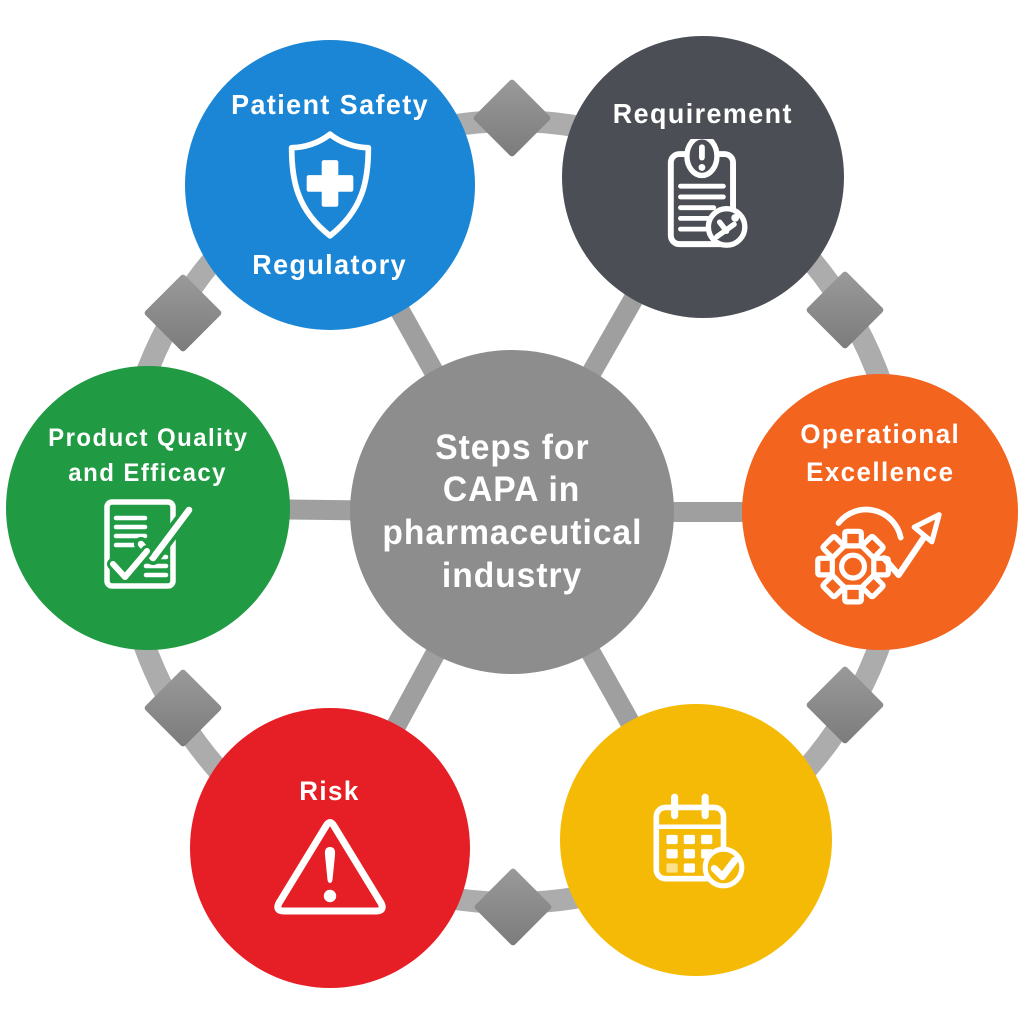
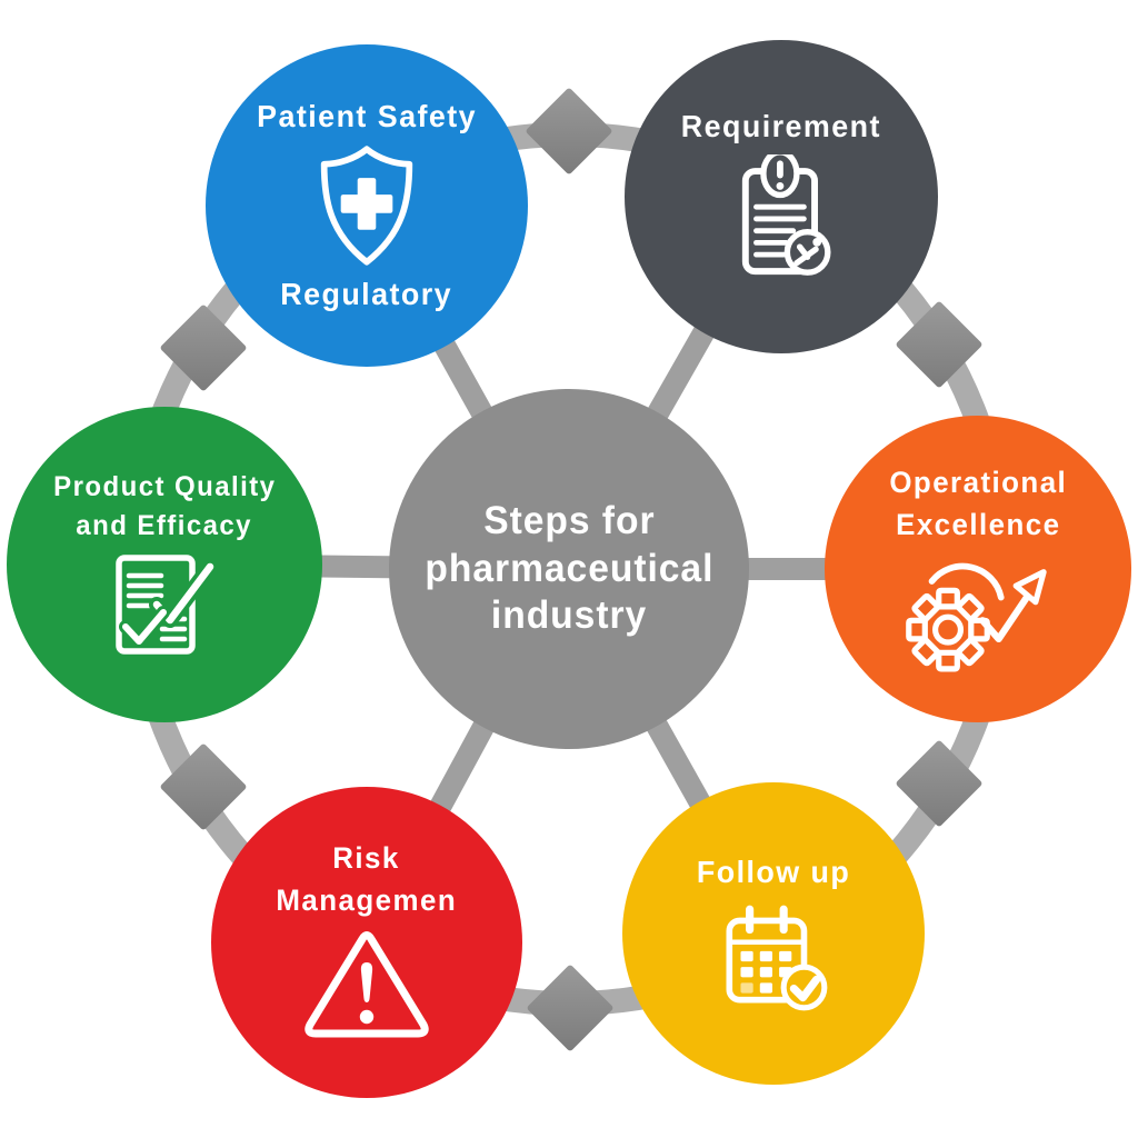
  Steps for
- CAPA in
  pharmaceutical
  industry
  Patient Safety
  Regulatory
  Requirement
  Product Quality
  and Efficacy
  Operational
  Excellence
  Risk
+ Managemen
+ Follow up
